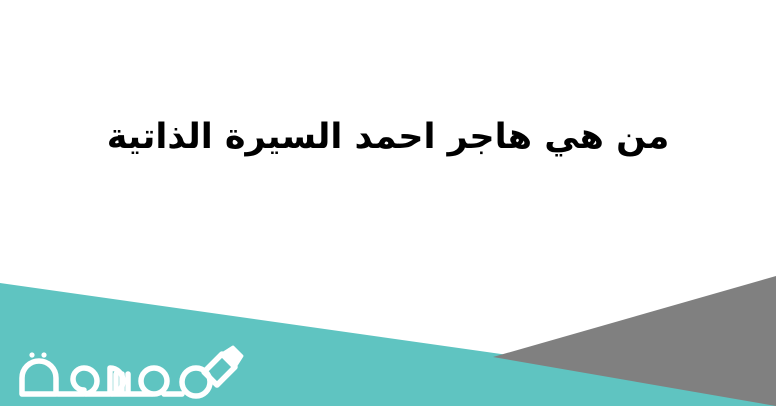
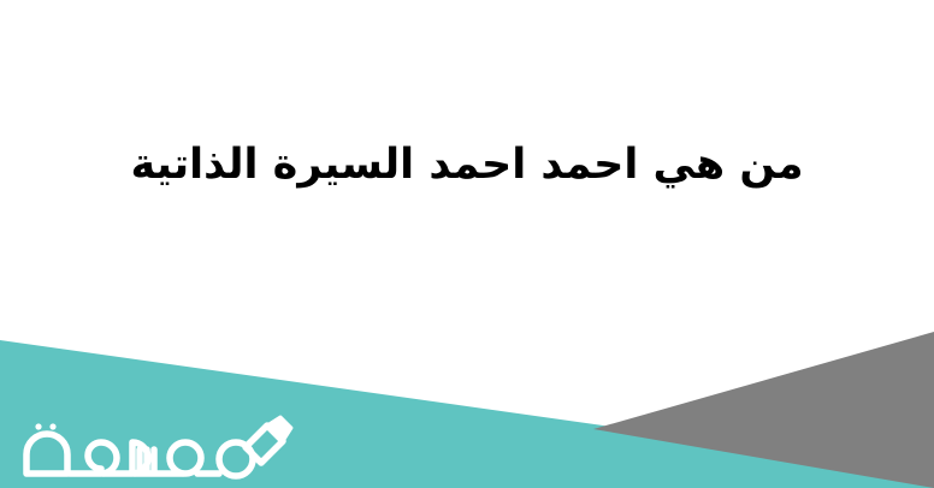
- من هي هاجر احمد السيرة الذاتية
+ من هي احمد احمد السيرة الذاتية
